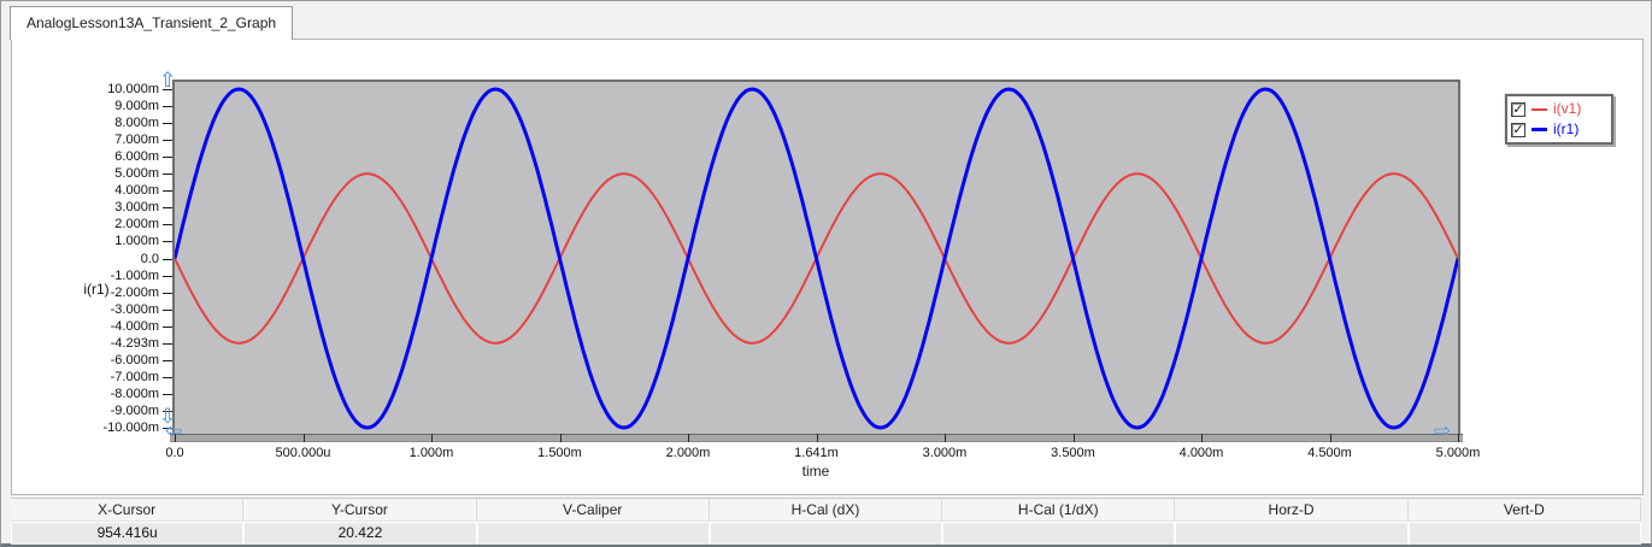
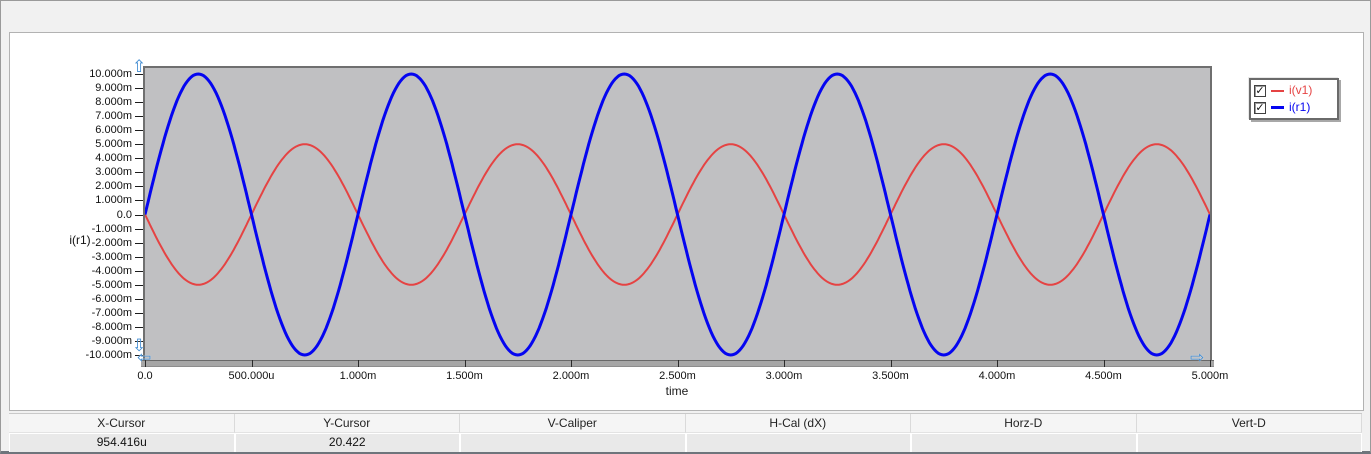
- AnalogLesson13A_Transient_2_Graph
  i(r1)
  10.000m
  9.000m
  8.000m
  7.000m
  6.000m
  5.000m
  4.000m
  3.000m
  2.000m
  1.000m
  0.0
  -1.000m
  -2.000m
  -3.000m
  -4.000m
- -4.293m
+ -5.000m
  -6.000m
  -7.000m
  -8.000m
  -9.000m
  -10.000m
  0.0
  500.000u
  1.000m
  1.500m
  2.000m
- 1.641m
+ 2.500m
  3.000m
  3.500m
  4.000m
  4.500m
  5.000m
  time
  ⇧
  ⇩
  ⇦
  ⇨
  ✓
  i(v1)
  ✓
  i(r1)
  X-Cursor
  954.416u
  Y-Cursor
  20.422
  V-Caliper
  H-Cal (dX)
- H-Cal (1/dX)
  Horz-D
  Vert-D
